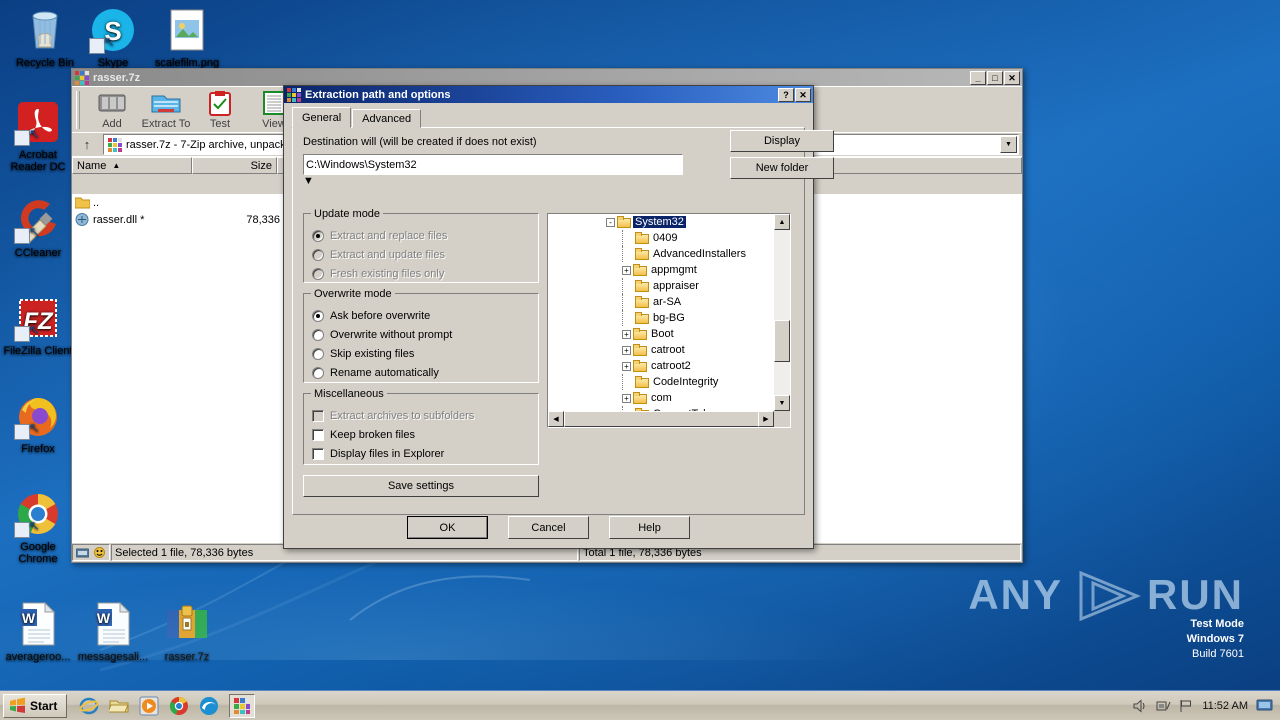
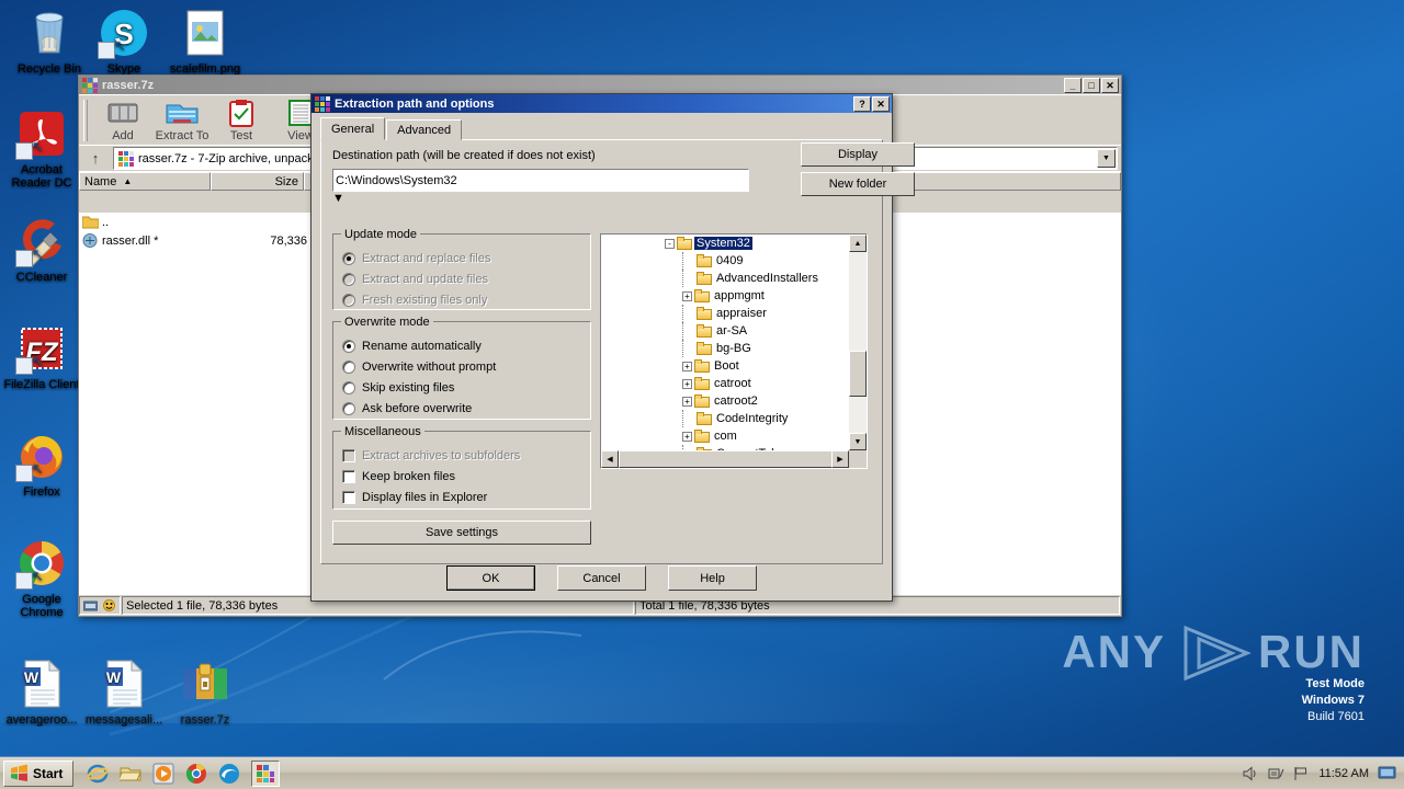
  Recycle Bin
  S
  Skype
  scalefilm.png
  Acrobat Reader DC
  CCleaner
  FileZilla Clien
  rasser.7z
  _
  □
  ✕
  Add
  Extract To
  Test
  View
  ↑
  Name
  ▲
  Size
  ..
  rasser.dll *
  78,336
  Extraction path and options
  ?
  ✕
  General
  Advanced
- Destination will (will be created if does not exist)
+ Destination path (will be created if does not exist)
  C:\Windows\System32
  ▼
  Display
  New folder
  Update mode
  Extract and replace files
  Extract and update files
  Fresh existing files only
  Overwrite mode
- Ask before overwrite
+ Rename automatically
  Overwrite without prompt
  Skip existing files
- Rename automatically
+ Ask before overwrite
  Miscellaneous
  Extract archives to subfolders
  -
  System32
  0409
  AdvancedInstallers
  +
  appmgmt
  appraiser
  ar-SA
  bg-BG
  +
  Boot
  +
  catroot
  +
  catroot2
  CodeIntegrity
  +
  com
  ANY
  RUN
  Test Mode
  Windows 7
  Build 7601
  Start
  11:52 AM
